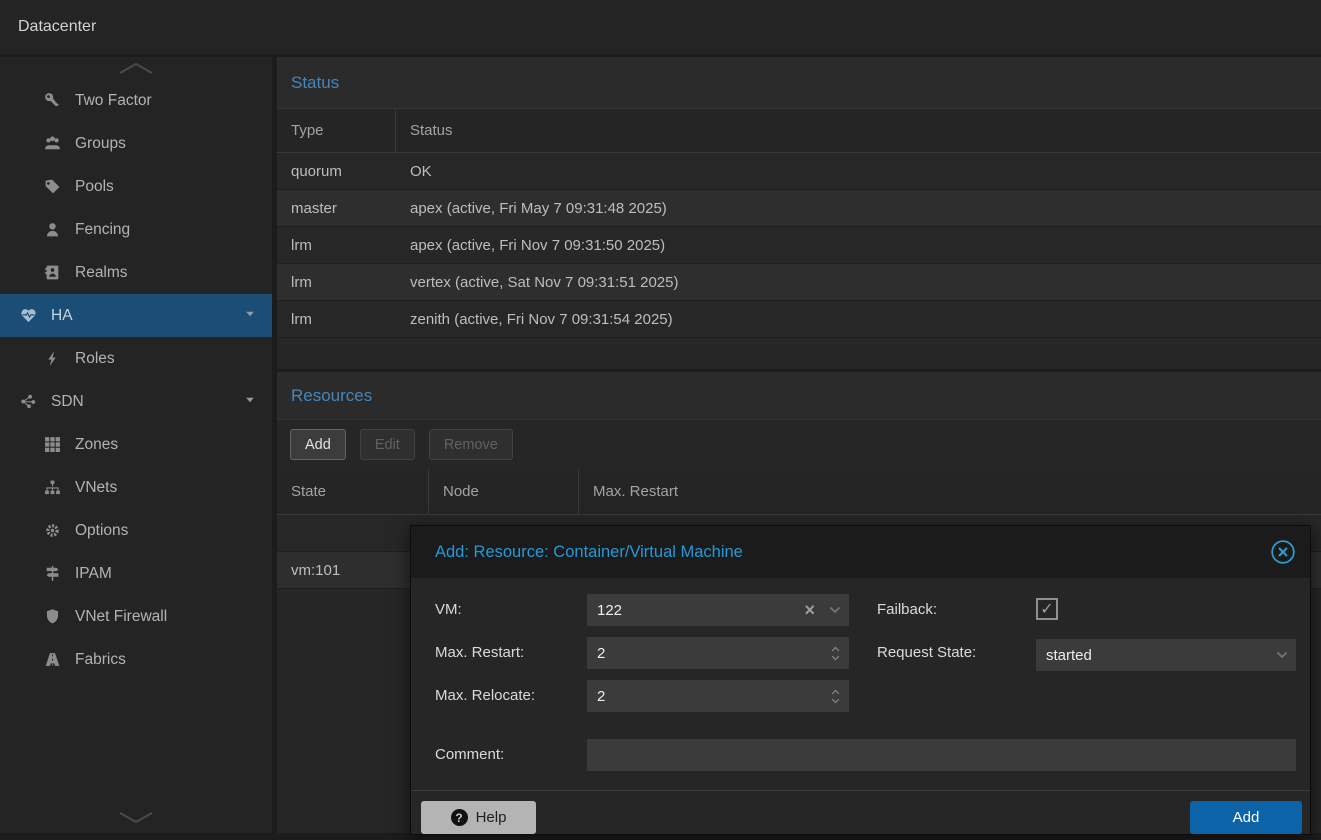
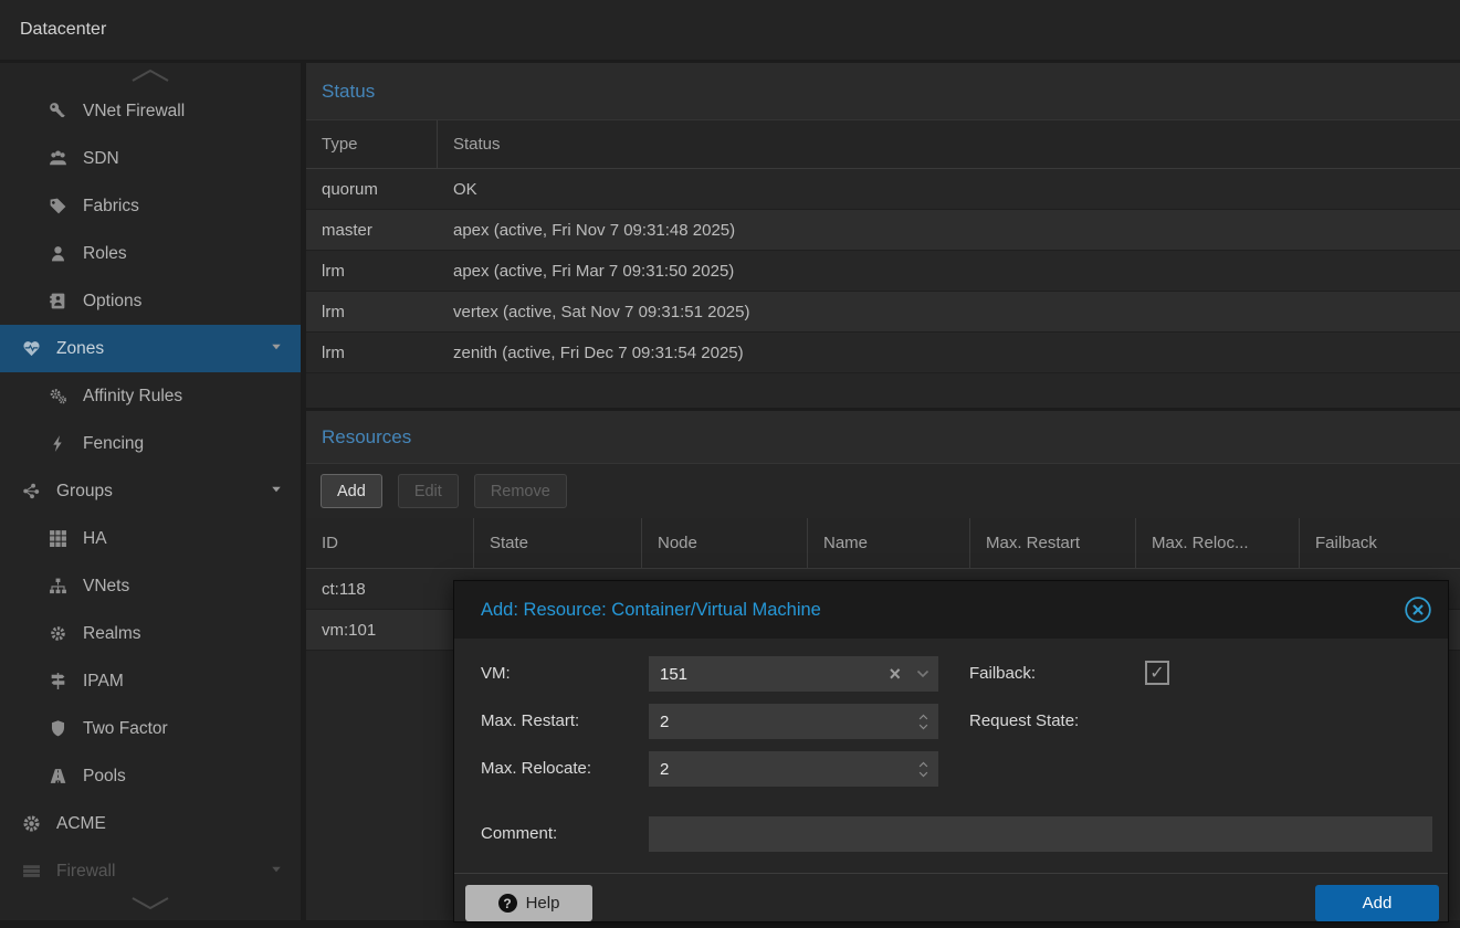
  Datacenter
- Two Factor
+ VNet Firewall
- Groups
+ SDN
- Pools
+ Fabrics
- Fencing
+ Roles
- Realms
+ Options
- HA
+ Zones
+ Affinity Rules
- Roles
+ Fencing
- SDN
+ Groups
- Zones
+ HA
  VNets
- Options
+ Realms
  IPAM
- VNet Firewall
+ Two Factor
- Fabrics
+ Pools
+ ACME
+ Firewall
  Status
  Type
  Status
  quorum
  OK
  master
- apex (active, Fri May 7 09:31:48 2025)
+ apex (active, Fri Nov 7 09:31:48 2025)
  lrm
- apex (active, Fri Nov 7 09:31:50 2025)
+ apex (active, Fri Mar 7 09:31:50 2025)
  lrm
  vertex (active, Sat Nov 7 09:31:51 2025)
  lrm
- zenith (active, Fri Nov 7 09:31:54 2025)
+ zenith (active, Fri Dec 7 09:31:54 2025)
  Resources
  Add
  Edit
  Remove
+ ID
  State
  Node
+ Name
  Max. Restart
+ Max. Reloc...
+ Failback
+ ct:118
  vm:101
  Add: Resource: Container/Virtual Machine
  VM:
- 122
+ 151
  ×
  Max. Restart:
  2
  Max. Relocate:
  2
  Failback:
  ✓
  Request State:
- started
  Comment:
  ?
  Help
  Add
